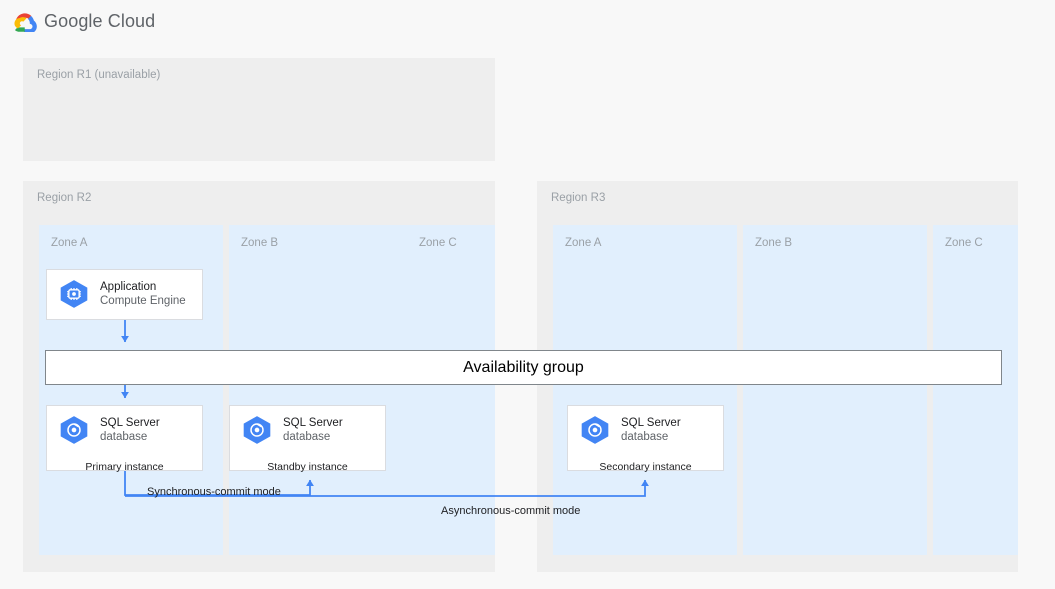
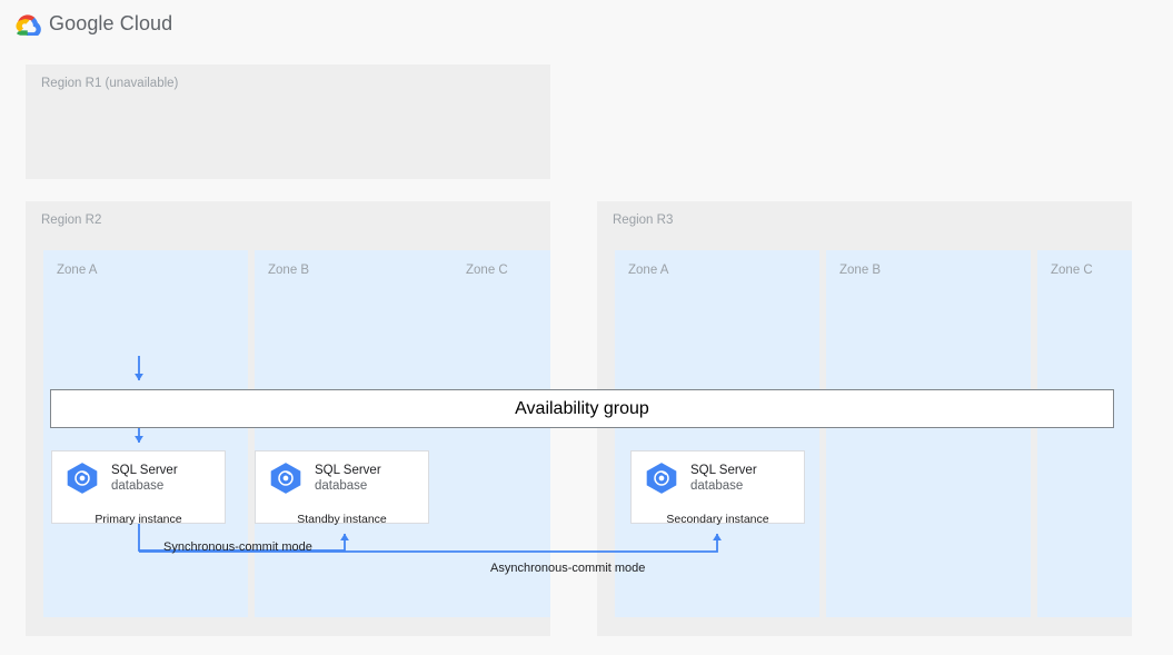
  Google Cloud
  Region R1 (unavailable)
  Region R2
  Zone A
  Zone B
  Zone C
  Region R3
  Zone A
  Zone B
  Zone C
  Synchronous-commit mode
  Asynchronous-commit mode
  Availability group
- Application
- Compute Engine
  SQL Server
  database
  Primary instance
  SQL Server
  database
  Standby instance
  SQL Server
  database
  Secondary instance
